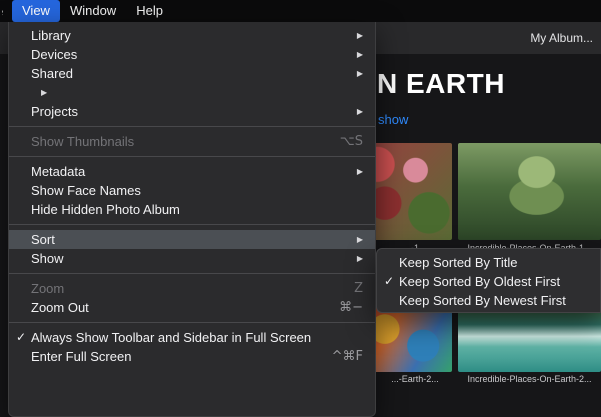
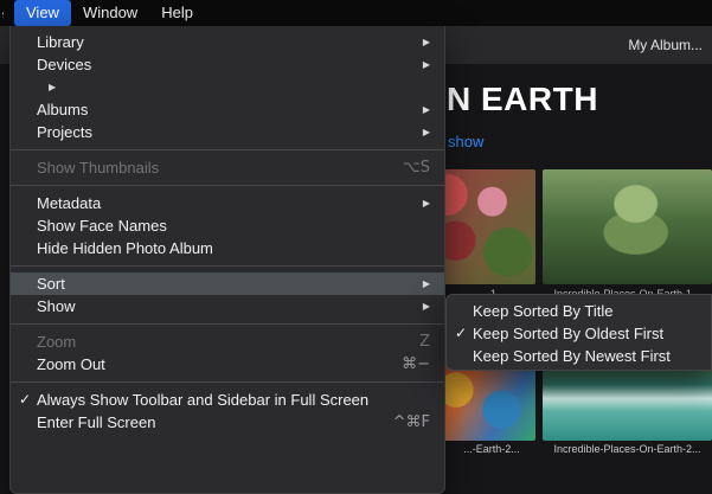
  My Album...
  N EARTH
  show
  ...-Earth-2...
  Incredible-Places-On-Earth-2...
  View
  Window
  Help
  Library
  ▶
  Devices
  ▶
- Shared
  ▶
+ Albums
  ▶
  Projects
  ▶
  Show Thumbnails
  ⌥S
  Metadata
  ▶
  Show Face Names
  Hide Hidden Photo Album
  Sort
  ▶
  Show
  ▶
  Zoom
  Z
  Zoom Out
  ⌘−
  ✓
  Always Show Toolbar and Sidebar in Full Screen
  Enter Full Screen
  ^⌘F
  Keep Sorted By Title
  ✓
  Keep Sorted By Oldest First
  Keep Sorted By Newest First
